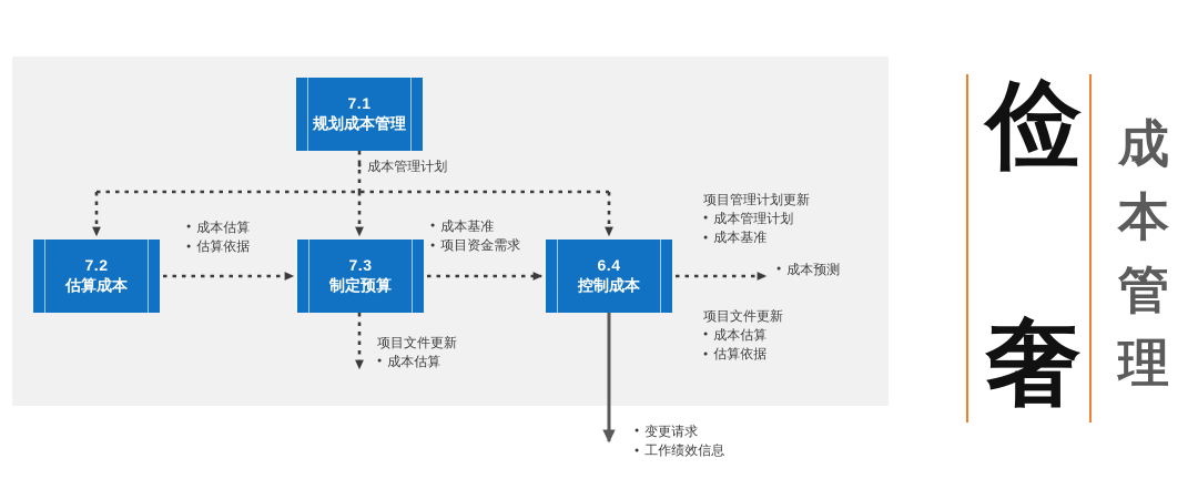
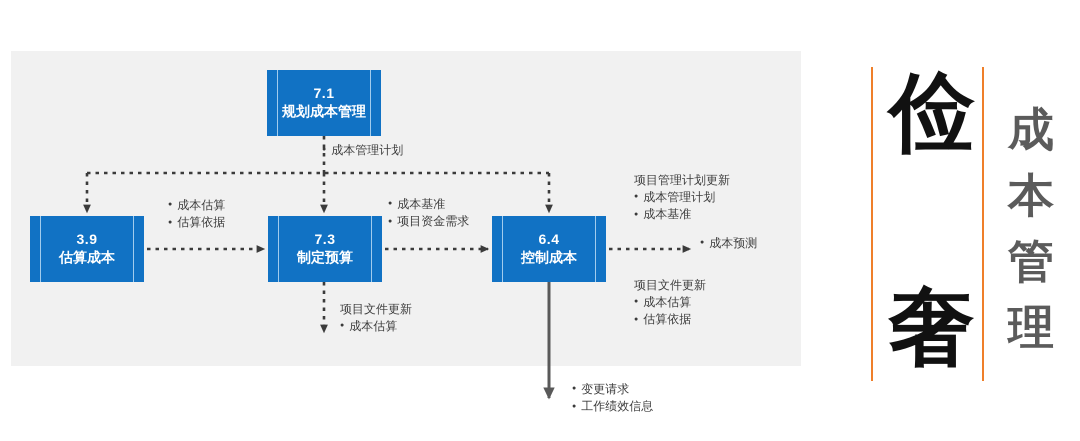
  7.1
  规划成本管理
- 7.2
+ 3.9
  估算成本
  7.3
  制定预算
  6.4
  控制成本
  成本管理计划
  成本估算
  估算依据
  成本基准
  项目资金需求
  项目管理计划更新
  成本管理计划
  成本基准
  成本预测
  项目文件更新
  成本估算
  项目文件更新
  成本估算
  估算依据
  变更请求
  工作绩效信息
  俭
  奢
  成
  本
  管
  理
